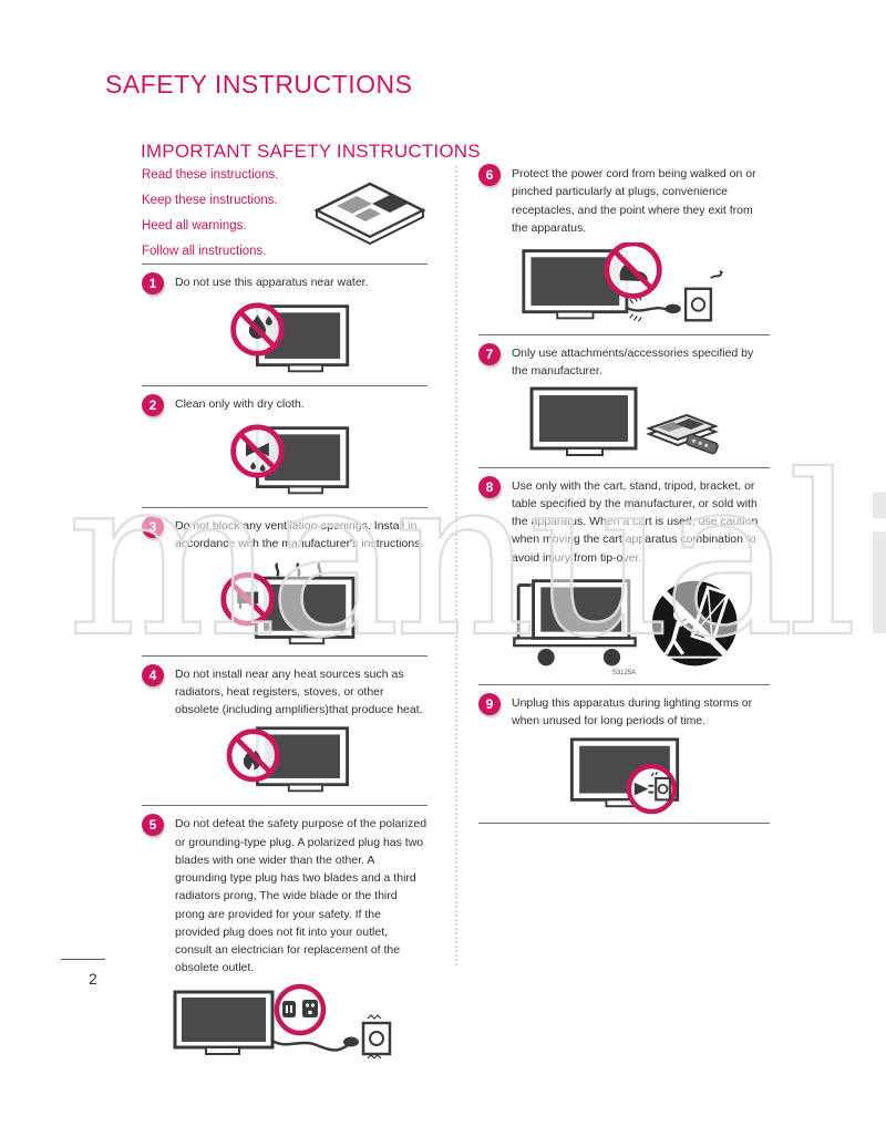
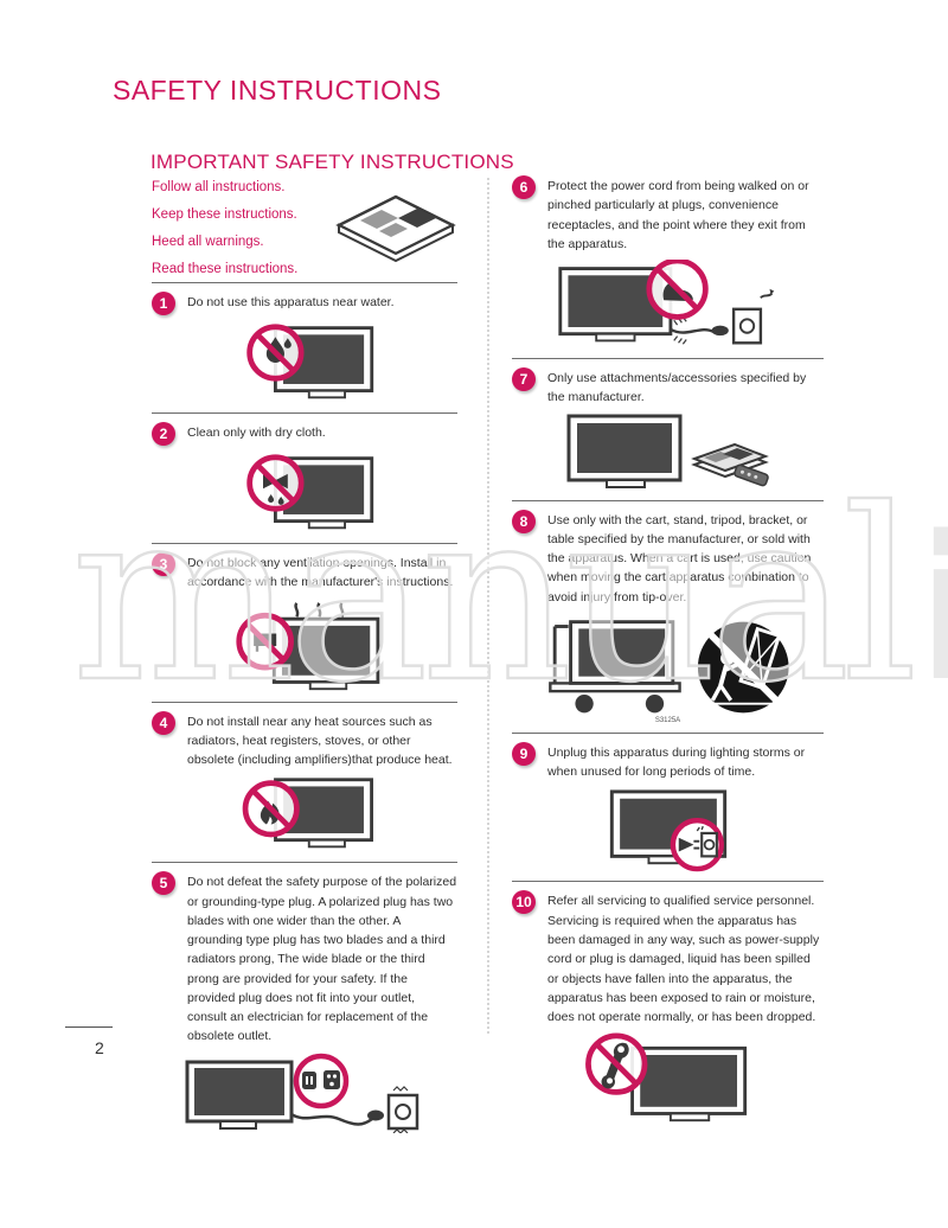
  SAFETY INSTRUCTIONS
  IMPORTANT SAFETY INSTRUCTIONS
- Read these instructions.
+ Follow all instructions.
  Keep these instructions.
  Heed all warnings.
- Follow all instructions.
+ Read these instructions.
  1
  Do not use this apparatus near water.
  2
  Clean only with dry cloth.
  3
  Do not block any ventilation openings. Install in accordance with the manufacturer's instructions.
  4
  Do not install near any heat sources such as radiators, heat registers, stoves, or other obsolete (including amplifiers)that produce heat.
  5
  Do not defeat the safety purpose of the polarized or grounding-type plug. A polarized plug has two blades with one wider than the other. A grounding type plug has two blades and a third radiators prong, The wide blade or the third prong are provided for your safety. If the provided plug does not fit into your outlet, consult an electrician for replacement of the obsolete outlet.
  6
  Protect the power cord from being walked on or pinched particularly at plugs, convenience receptacles, and the point where they exit from the apparatus.
  7
  Only use attachments/accessories specified by the manufacturer.
  8
  Use only with the cart, stand, tripod, bracket, or table specified by the manufacturer, or sold with the apparatus. When a cart is used, use caution when moving the cart/apparatus combination to avoid injury from tip-over.
  9
  Unplug this apparatus during lighting storms or when unused for long periods of time.
+ 10
+ Refer all servicing to qualified service personnel. Servicing is required when the apparatus has been damaged in any way, such as power-supply cord or plug is damaged, liquid has been spilled or objects have fallen into the apparatus, the apparatus has been exposed to rain or moisture, does not operate normally, or has been dropped.
  manual
  2
